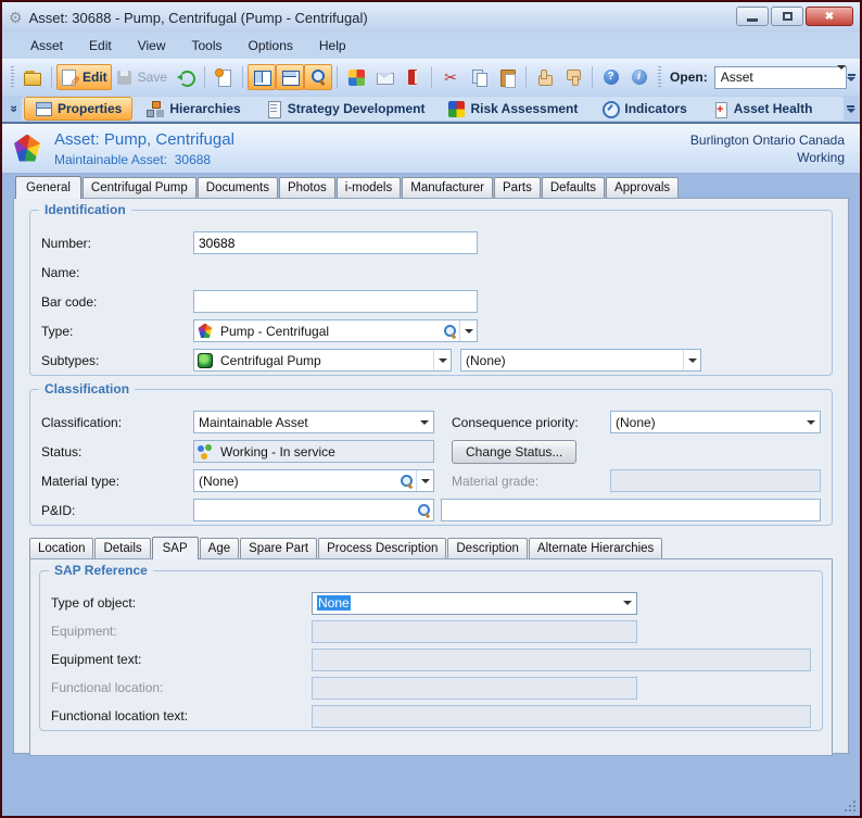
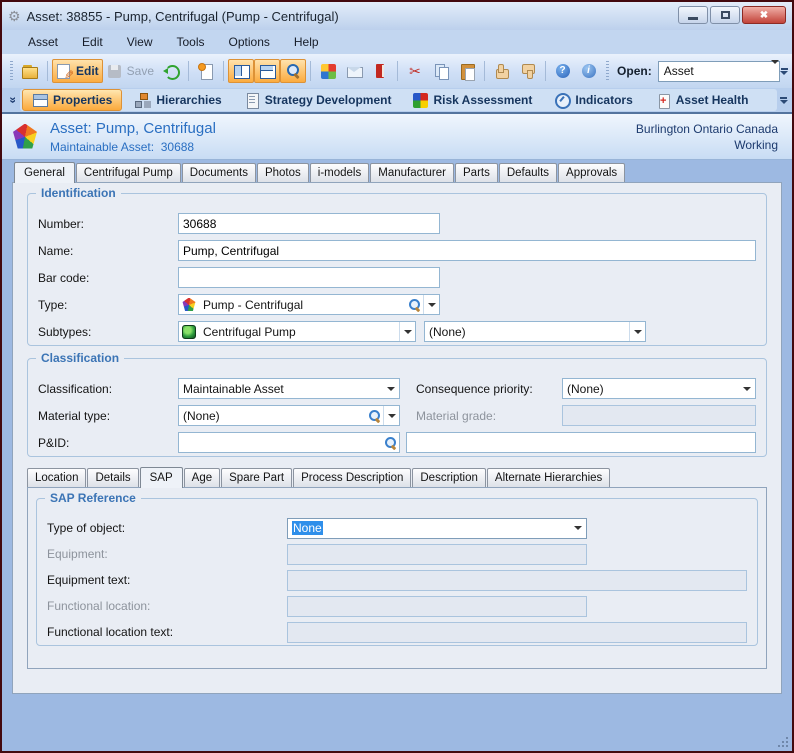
  ⚙
- Asset: 30688 - Pump, Centrifugal (Pump - Centrifugal)
+ Asset: 38855 - Pump, Centrifugal (Pump - Centrifugal)
  ✖
  Asset
  Edit
  View
  Tools
  Options
  Help
  Edit
  Save
  ✂
  Open:
  Asset
  Properties
  Hierarchies
  Strategy Development
  Risk Assessment
  Indicators
  Asset Health
  Asset: Pump, Centrifugal
  Maintainable Asset: 30688
  Burlington Ontario Canada
  Working
  General
  Centrifugal Pump
  Documents
  Photos
  i-models
  Manufacturer
  Parts
  Defaults
  Approvals
  Identification
  Number:
  30688
  Name:
+ Pump, Centrifugal
  Bar code:
  Type:
  Pump - Centrifugal
  Subtypes:
  Centrifugal Pump
  (None)
  Classification
  Classification:
  Maintainable Asset
  Consequence priority:
  (None)
- Status:
- Working - In service
- Change Status...
  Material type:
  (None)
  Material grade:
  P&ID:
  Location
  Details
  SAP
  Age
  Spare Part
  Process Description
  Description
  Alternate Hierarchies
  SAP Reference
  Type of object:
  None
  Equipment:
  Equipment text:
  Functional location:
  Functional location text:
